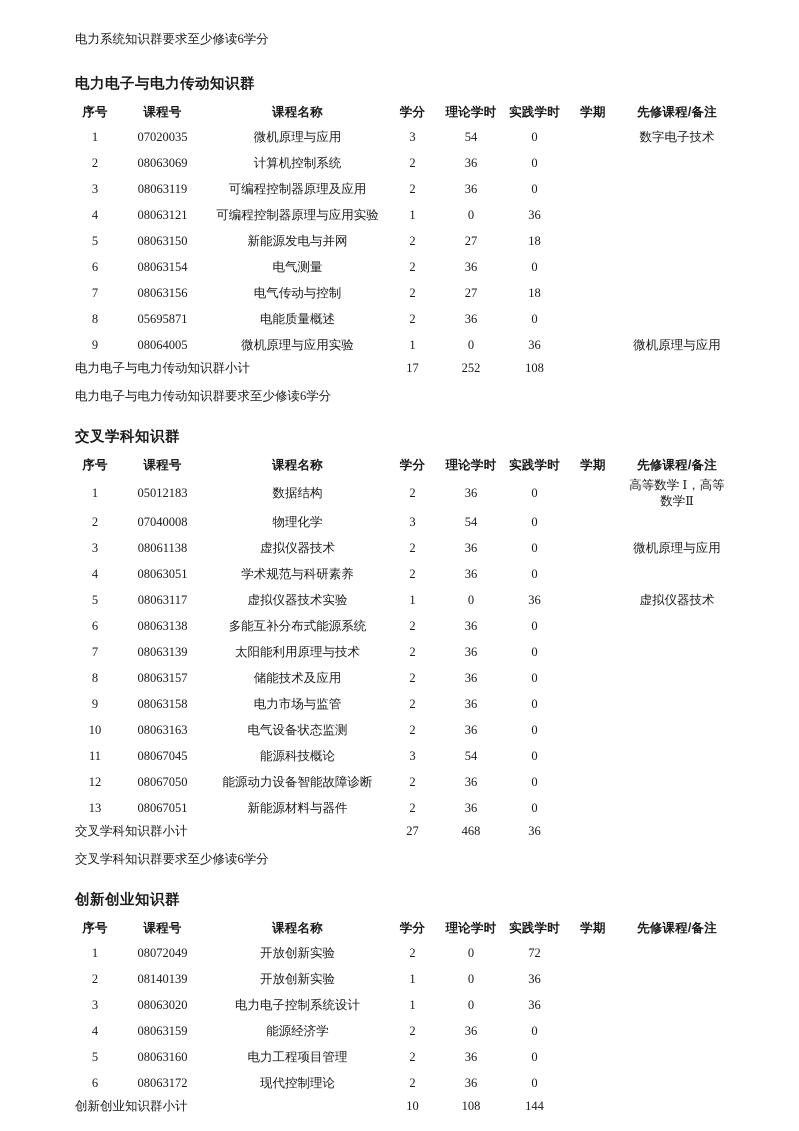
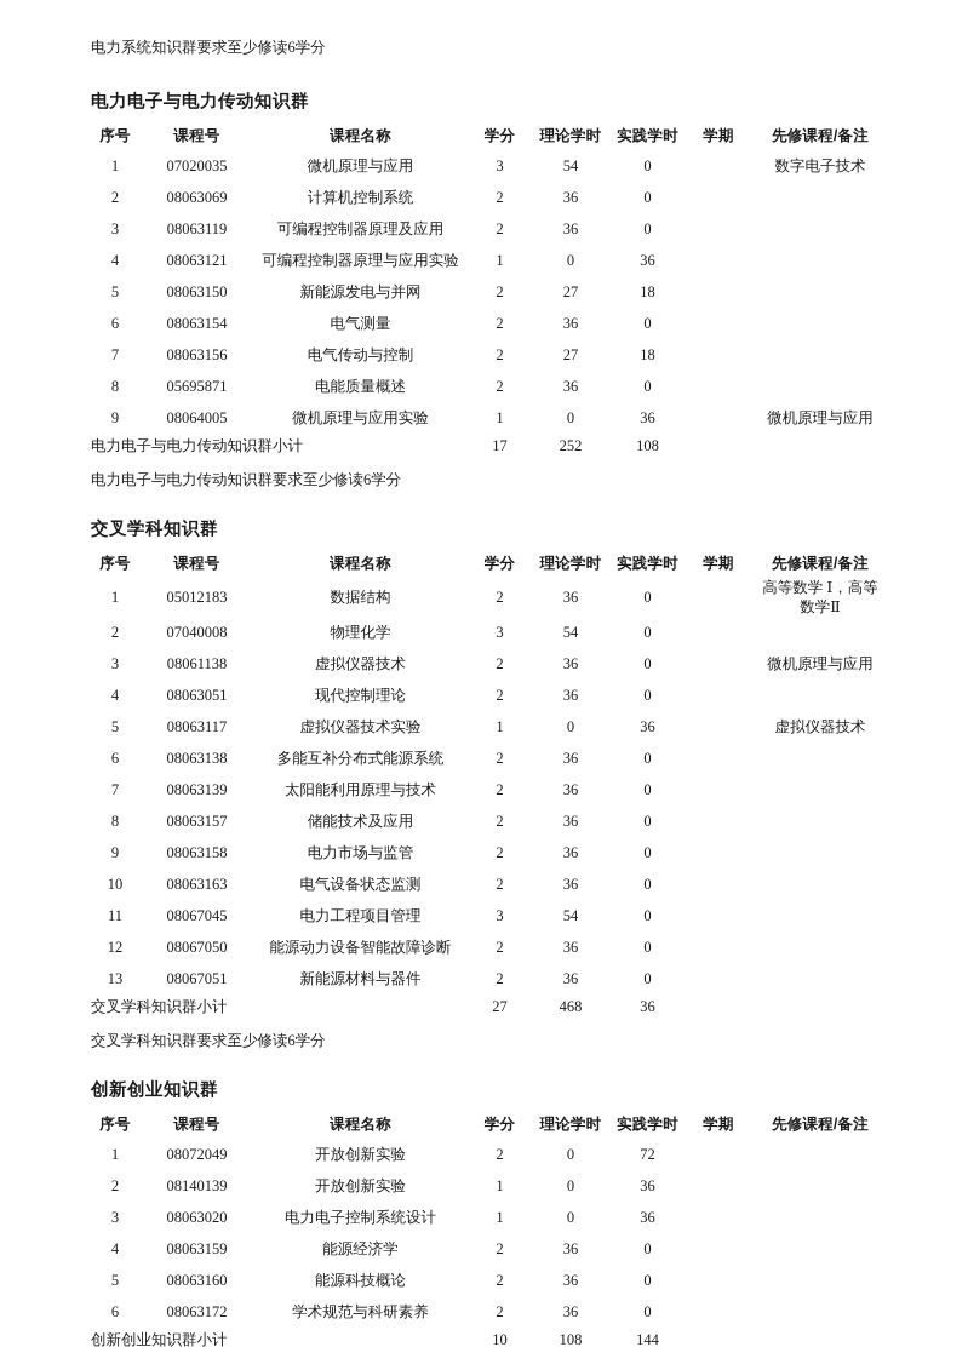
  电力系统知识群要求至少修读6学分
  电力电子与电力传动知识群
  序号	课程号	课程名称	学分	理论学时	实践学时	学期	先修课程/备注
  1	07020035	微机原理与应用	3	54	0		数字电子技术
  2	08063069	计算机控制系统	2	36	0
  3	08063119	可编程控制器原理及应用	2	36	0
  4	08063121	可编程控制器原理与应用实验	1	0	36
  5	08063150	新能源发电与并网	2	27	18
  6	08063154	电气测量	2	36	0
  7	08063156	电气传动与控制	2	27	18
  8	05695871	电能质量概述	2	36	0
  9	08064005	微机原理与应用实验	1	0	36		微机原理与应用
  电力电子与电力传动知识群小计	17	252	108
  电力电子与电力传动知识群要求至少修读6学分
  交叉学科知识群
  序号	课程号	课程名称	学分	理论学时	实践学时	学期	先修课程/备注
  1	05012183	数据结构	2	36	0		高等数学 Ⅰ，高等 数学Ⅱ
  2	07040008	物理化学	3	54	0
  3	08061138	虚拟仪器技术	2	36	0		微机原理与应用
- 4	08063051	学术规范与科研素养	2	36	0
+ 4	08063051	现代控制理论	2	36	0
  5	08063117	虚拟仪器技术实验	1	0	36		虚拟仪器技术
  6	08063138	多能互补分布式能源系统	2	36	0
  7	08063139	太阳能利用原理与技术	2	36	0
  8	08063157	储能技术及应用	2	36	0
  9	08063158	电力市场与监管	2	36	0
  10	08063163	电气设备状态监测	2	36	0
- 11	08067045	能源科技概论	3	54	0
+ 11	08067045	电力工程项目管理	3	54	0
  12	08067050	能源动力设备智能故障诊断	2	36	0
  13	08067051	新能源材料与器件	2	36	0
  交叉学科知识群小计	27	468	36
  交叉学科知识群要求至少修读6学分
  创新创业知识群
  序号	课程号	课程名称	学分	理论学时	实践学时	学期	先修课程/备注
  1	08072049	开放创新实验	2	0	72
  2	08140139	开放创新实验	1	0	36
  3	08063020	电力电子控制系统设计	1	0	36
  4	08063159	能源经济学	2	36	0
- 5	08063160	电力工程项目管理	2	36	0
+ 5	08063160	能源科技概论	2	36	0
- 6	08063172	现代控制理论	2	36	0
+ 6	08063172	学术规范与科研素养	2	36	0
  创新创业知识群小计	10	108	144
